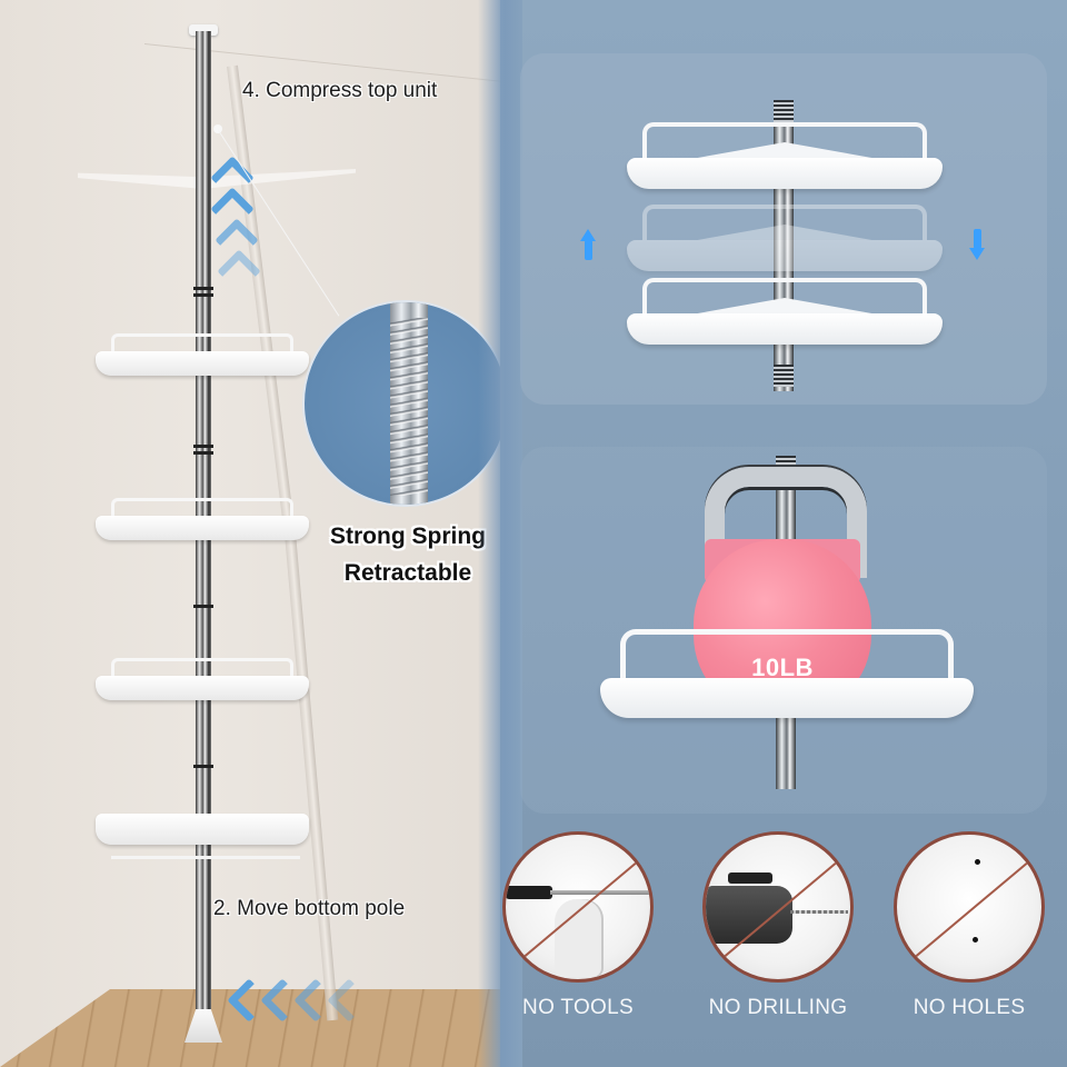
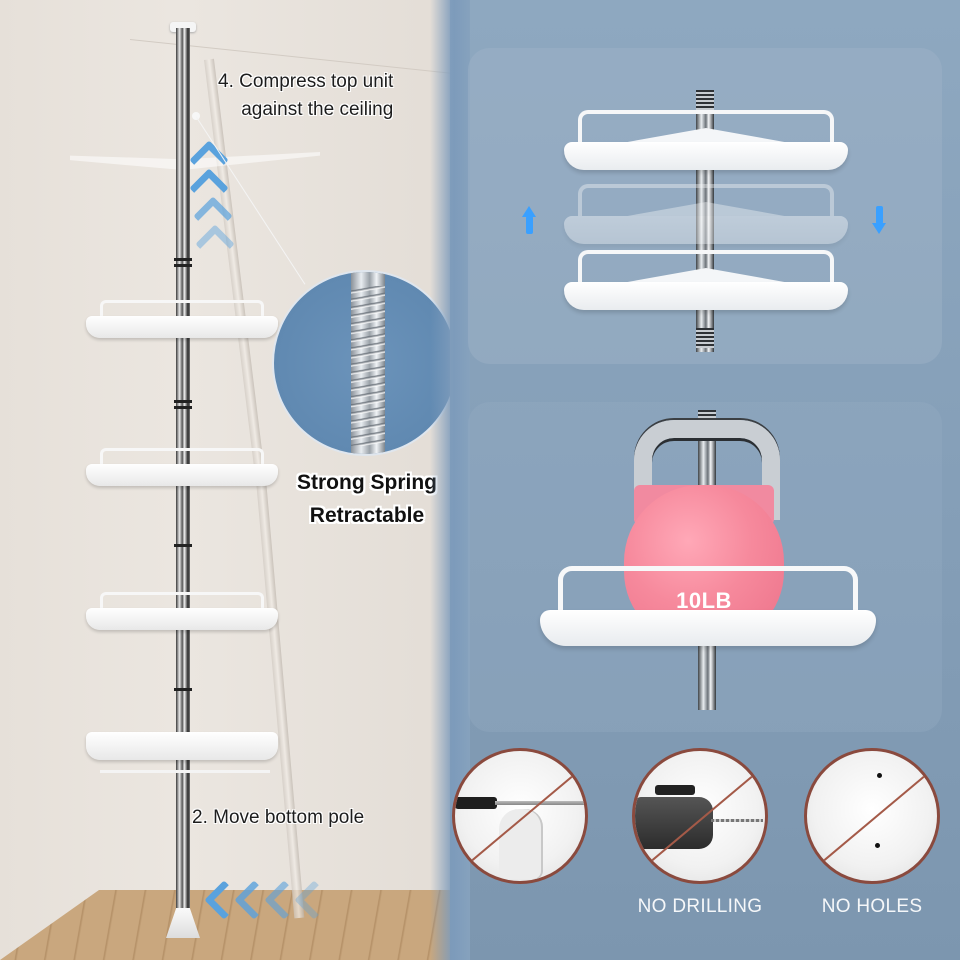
  4. Compress top unit
+ against the ceiling
  Strong Sprin
  Retractable
  2. Move bottom pole
  10LB
- NO TOOLS
  NO DRILLING
  NO HOLES
